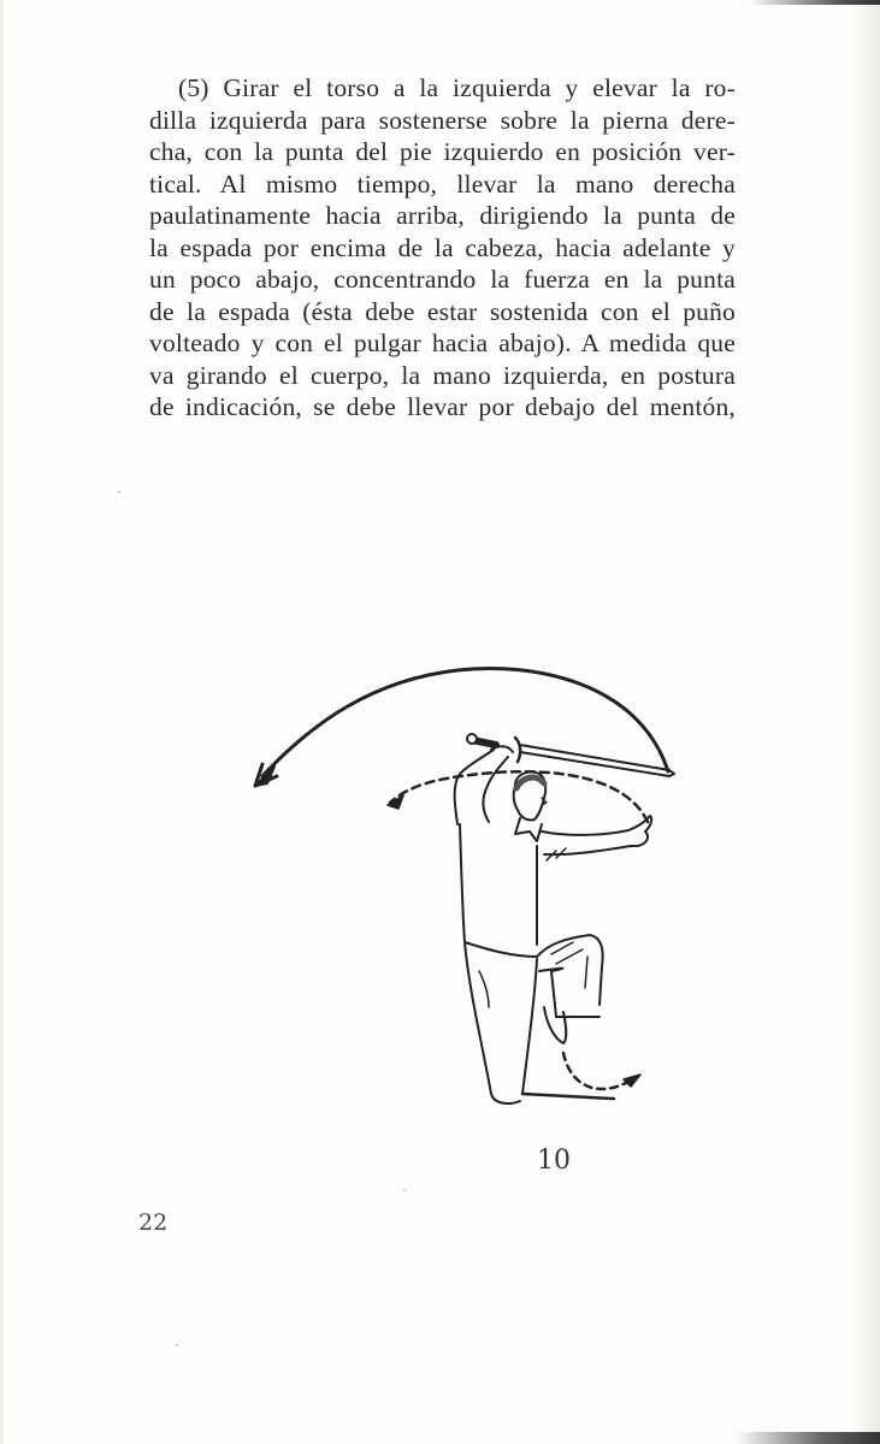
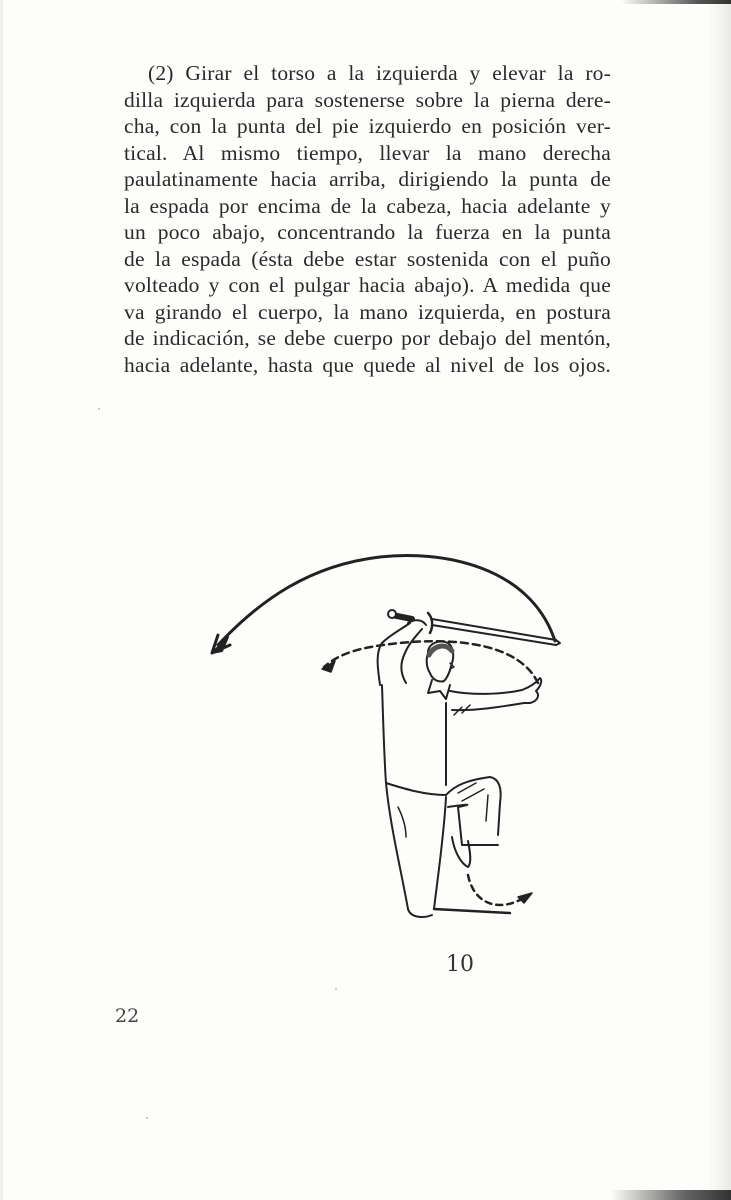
- (5) Girar el torso a la izquierda y elevar la ro-
+ (2) Girar el torso a la izquierda y elevar la ro-
  dilla izquierda para sostenerse sobre la pierna dere-
  cha, con la punta del pie izquierdo en posición ver-
  tical. Al mismo tiempo, llevar la mano derecha
  paulatinamente hacia arriba, dirigiendo la punta de
  la espada por encima de la cabeza, hacia adelante y
  un poco abajo, concentrando la fuerza en la punta
  de la espada (ésta debe estar sostenida con el puño
  volteado y con el pulgar hacia abajo). A medida que
  va girando el cuerpo, la mano izquierda, en postura
- de indicación, se debe llevar por debajo del mentón,
+ de indicación, se debe cuerpo por debajo del mentón,
+ hacia adelante, hasta que quede al nivel de los ojos.
  10
  22
